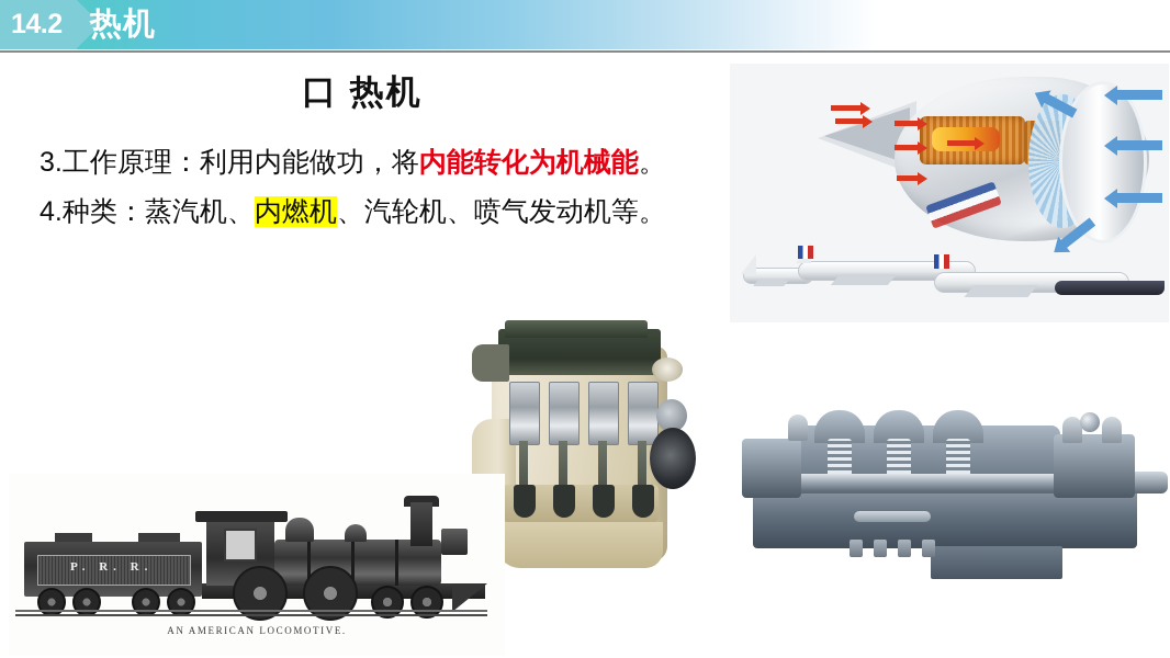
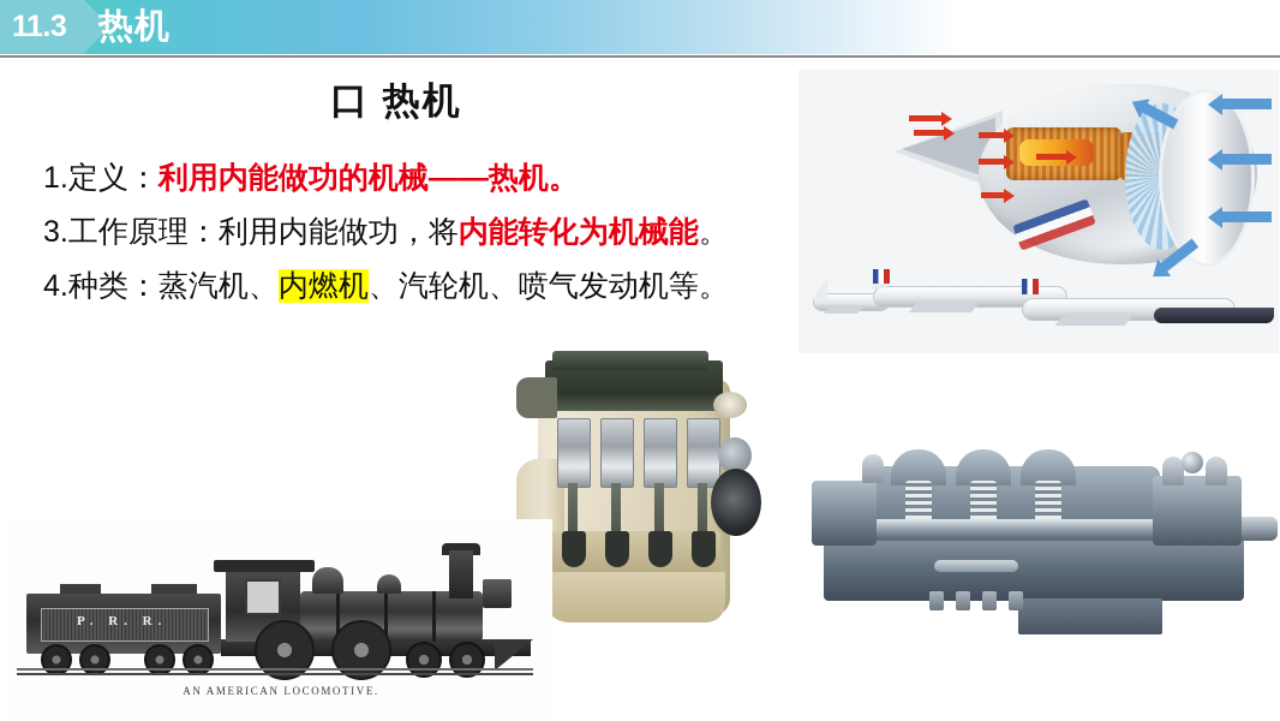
- 14.2
+ 11.3
  热机
  口 热机
+ 1.定义：利用内能做功的机械——热机。
  3.工作原理：利用内能做功，将内能转化为机械能。
  4.种类：蒸汽机、内燃机、汽轮机、喷气发动机等。
  P. R. R.
  AN AMERICAN LOCOMOTIVE.
